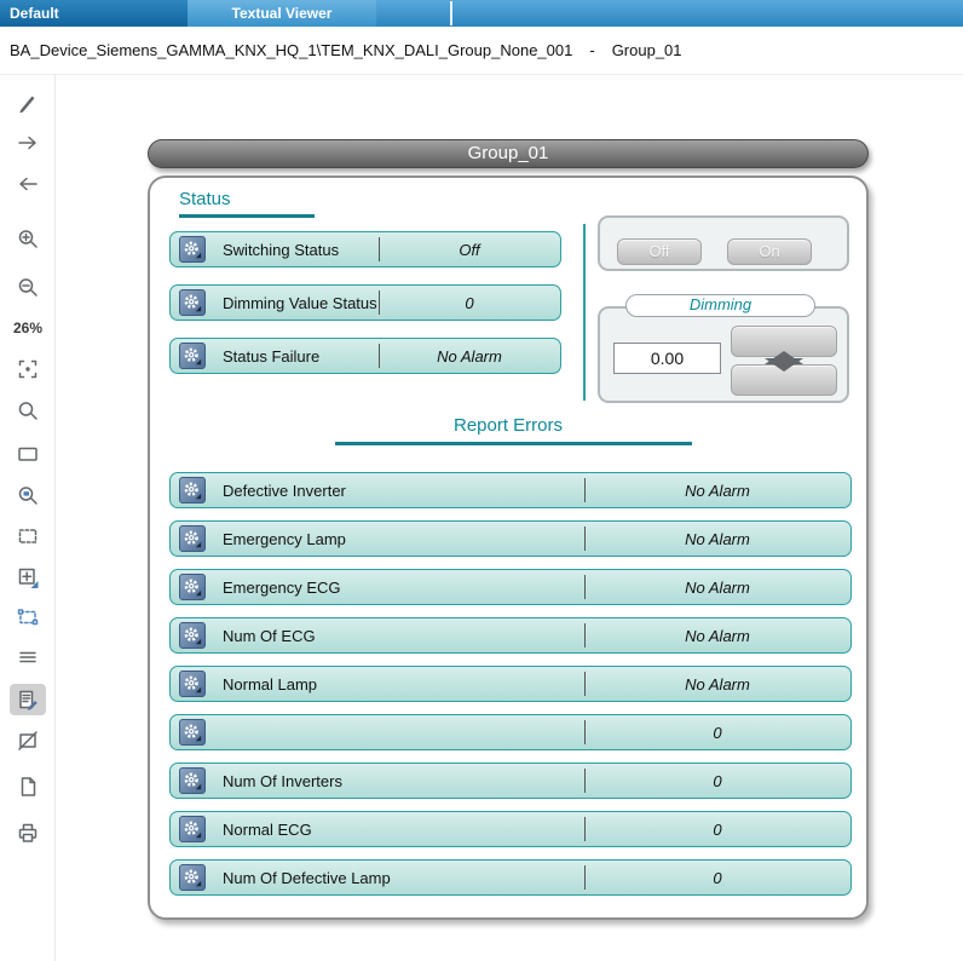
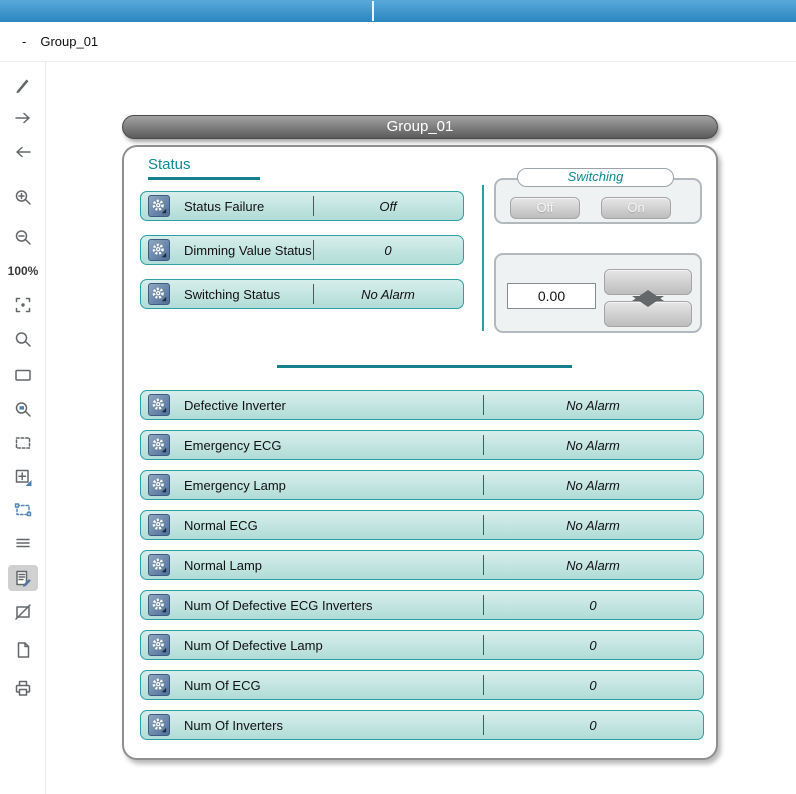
- Default
- Textual Viewer
- BA_Device_Siemens_GAMMA_KNX_HQ_1\TEM_KNX_DALI_Group_None_001
  -
  Group_01
- 26%
+ 100%
  Group_01
  Status
- Switching Status
+ Status Failure
  Off
  Dimming Value Status
  0
- Status Failure
+ Switching Status
  No Alarm
+ Switching
  Off
  On
- Dimming
  0.00
- Report Errors
  Defective Inverter
  No Alarm
- Emergency Lamp
+ Emergency ECG
  No Alarm
- Emergency ECG
+ Emergency Lamp
  No Alarm
- Num Of ECG
+ Normal ECG
  No Alarm
  Normal Lamp
  No Alarm
+ Num Of Defective ECG Inverters
  0
- Num Of Inverters
+ Num Of Defective Lamp
  0
- Normal ECG
+ Num Of ECG
  0
- Num Of Defective Lamp
+ Num Of Inverters
  0
